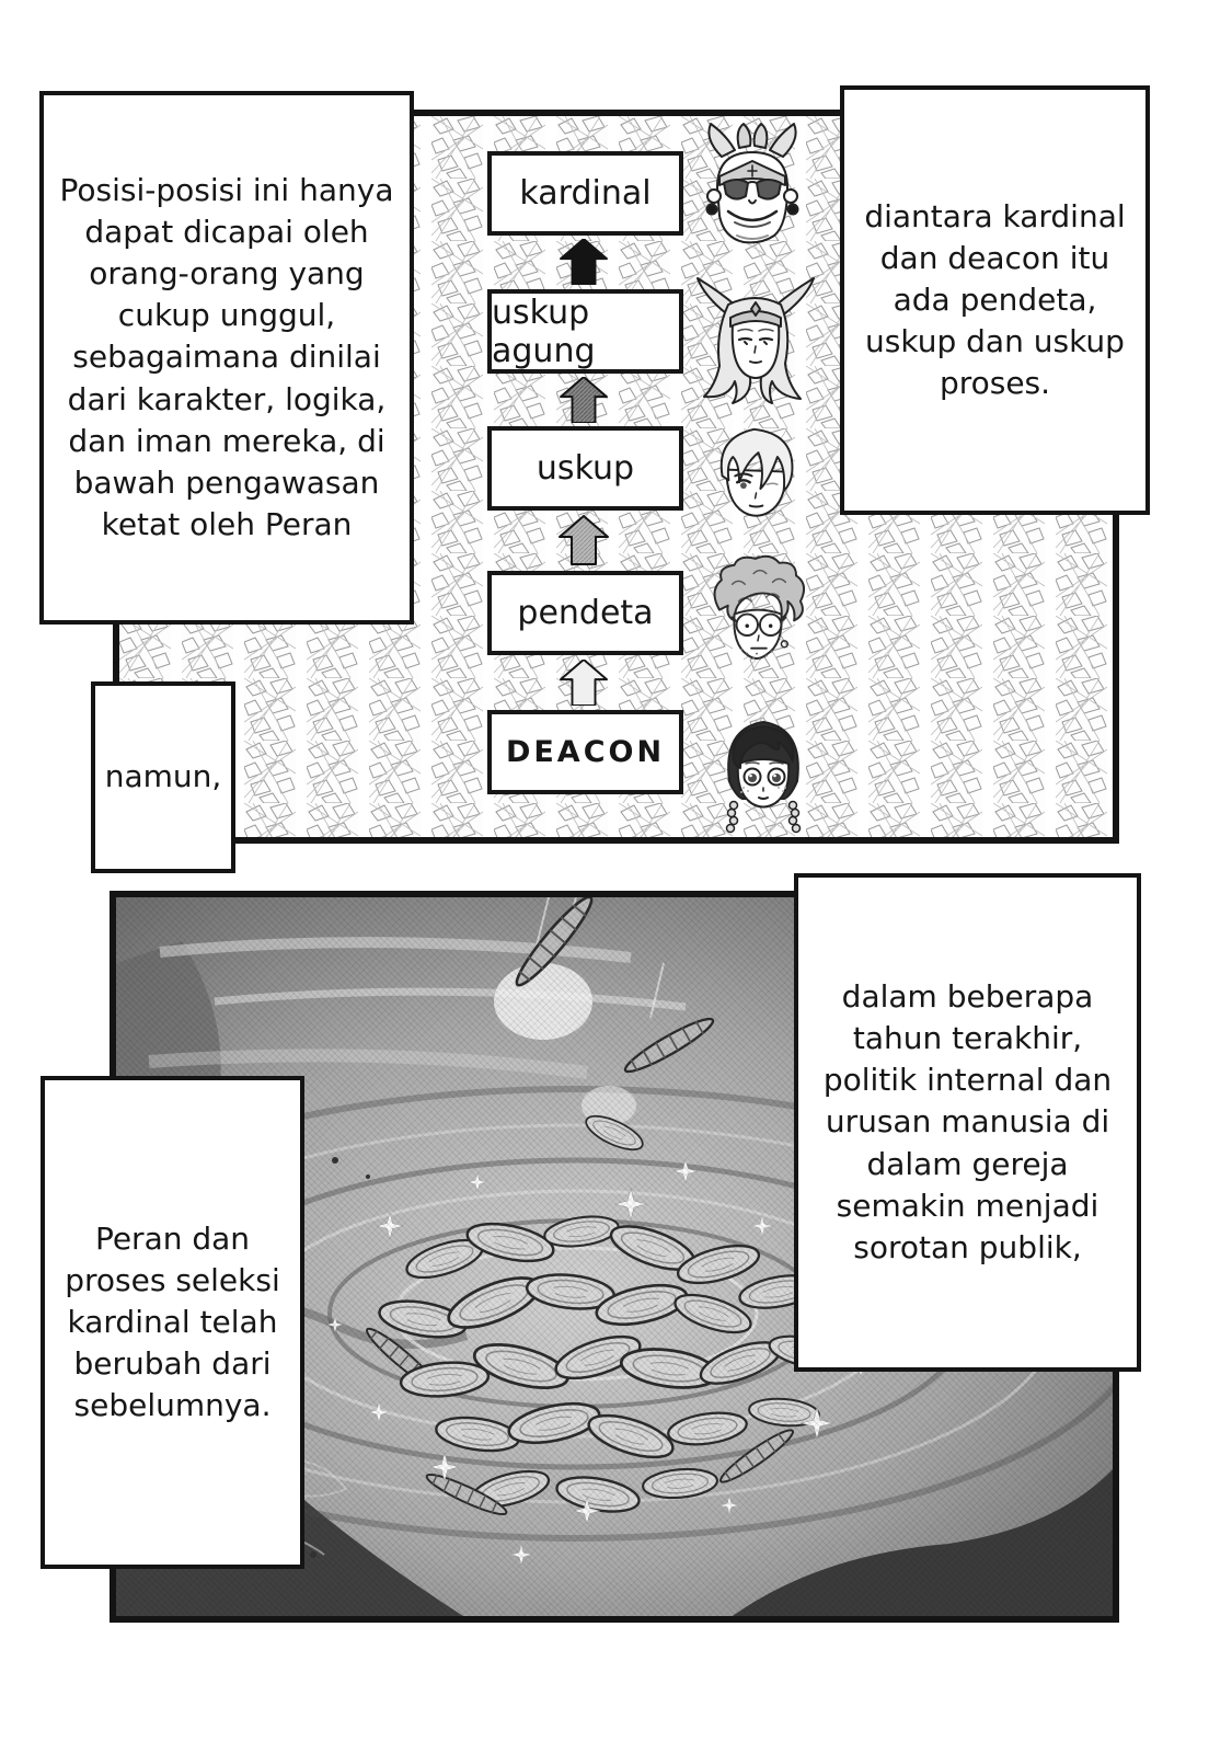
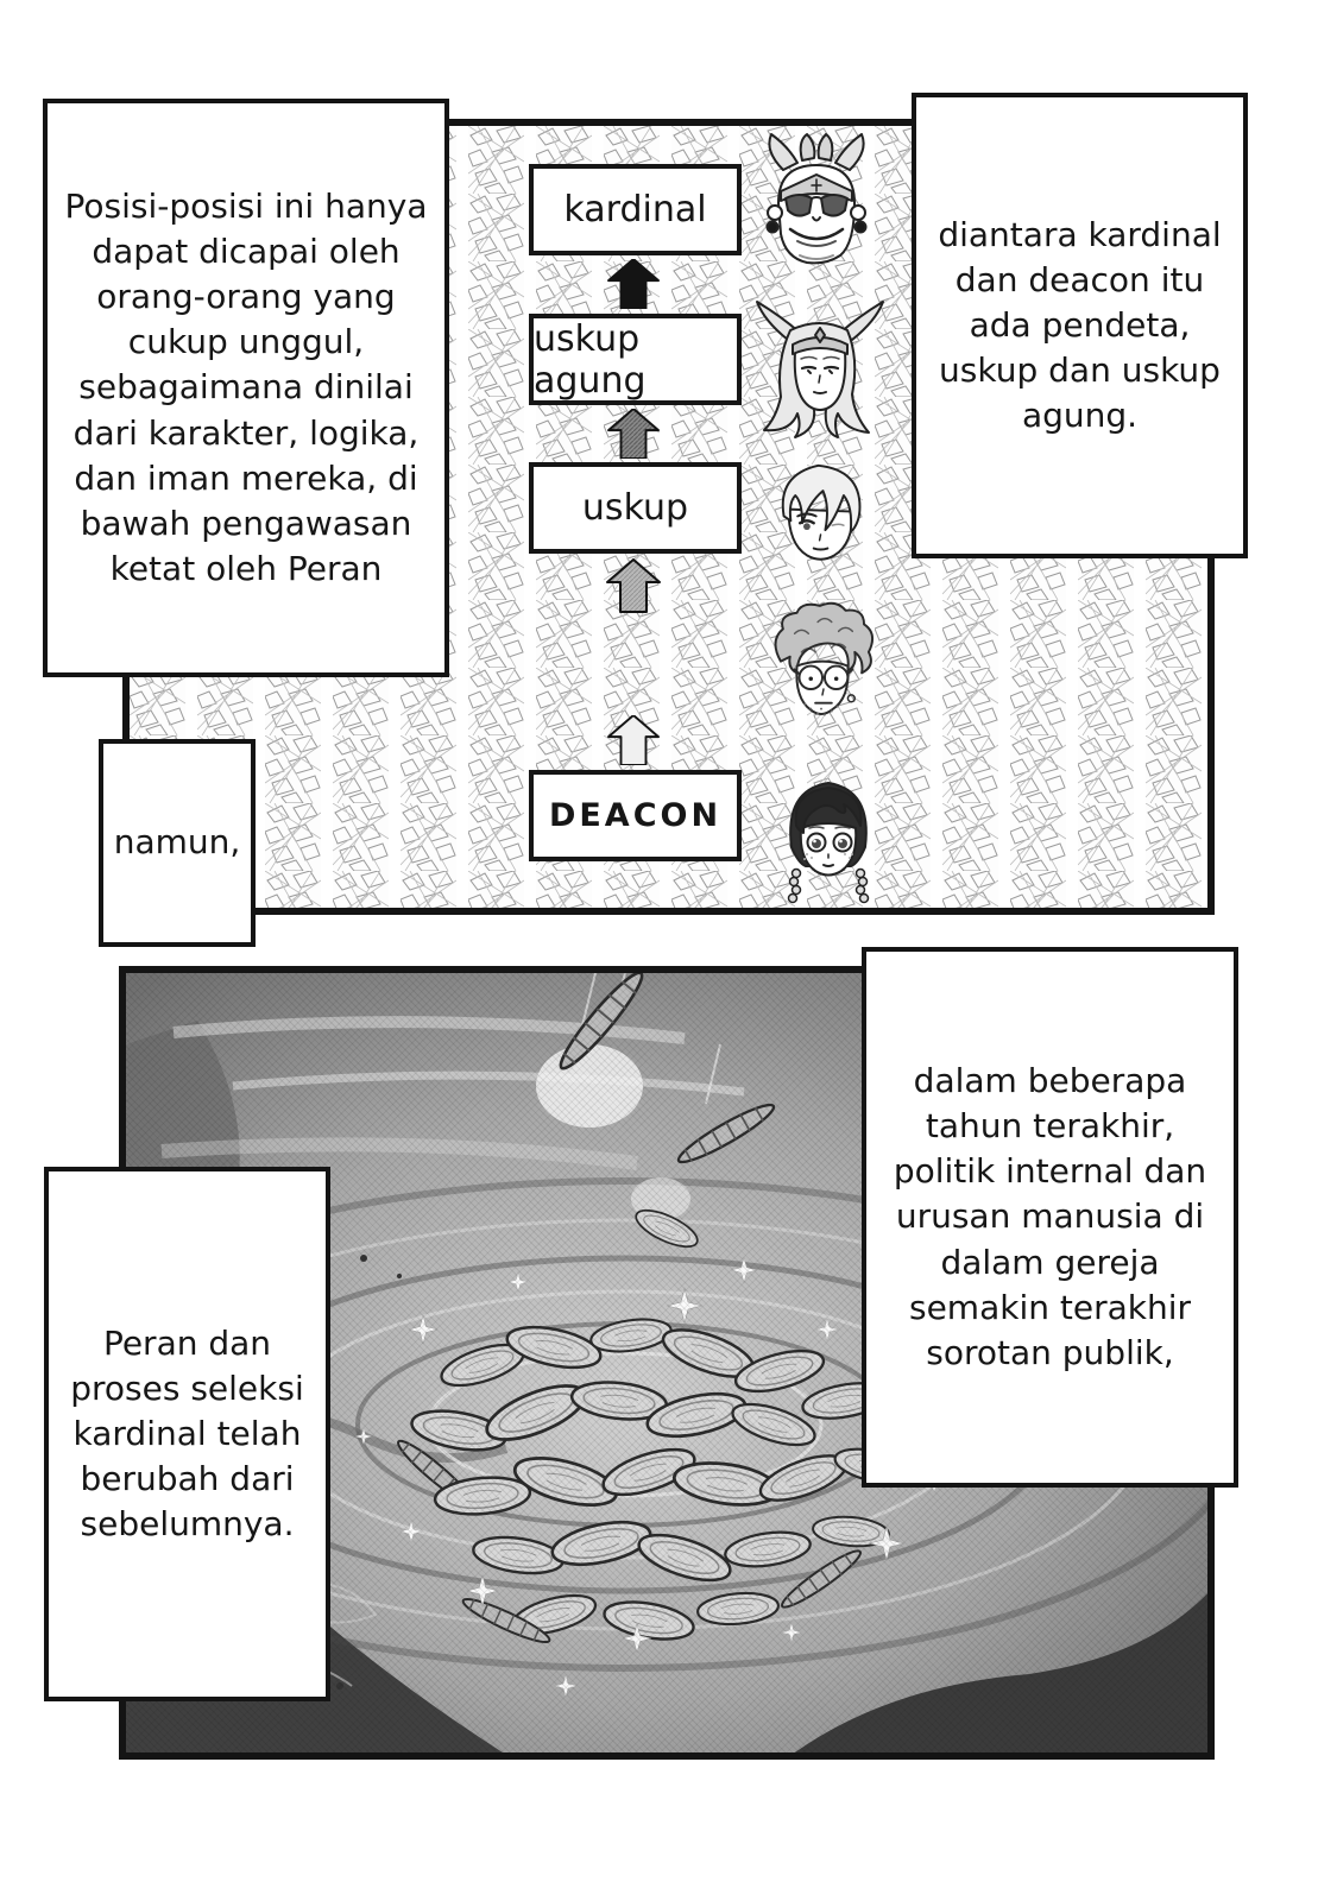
  kardinal
  uskup agung
  uskup
- pendeta
  DEACON
  Posisi-posisi ini hanya dapat dicapai oleh orang-orang yang cukup unggul, sebagaimana dinilai dari karakter, logika, dan iman mereka, di bawah pengawasan ketat oleh Peran
- diantara kardinal dan deacon itu ada pendeta, uskup dan uskup proses.
+ diantara kardinal dan deacon itu ada pendeta, uskup dan uskup agung.
  namun,
- dalam beberapa tahun terakhir, politik internal dan urusan manusia di dalam gereja semakin menjadi sorotan publik,
+ dalam beberapa tahun terakhir, politik internal dan urusan manusia di dalam gereja semakin terakhir sorotan publik,
  Peran dan proses seleksi kardinal telah berubah dari sebelumnya.
